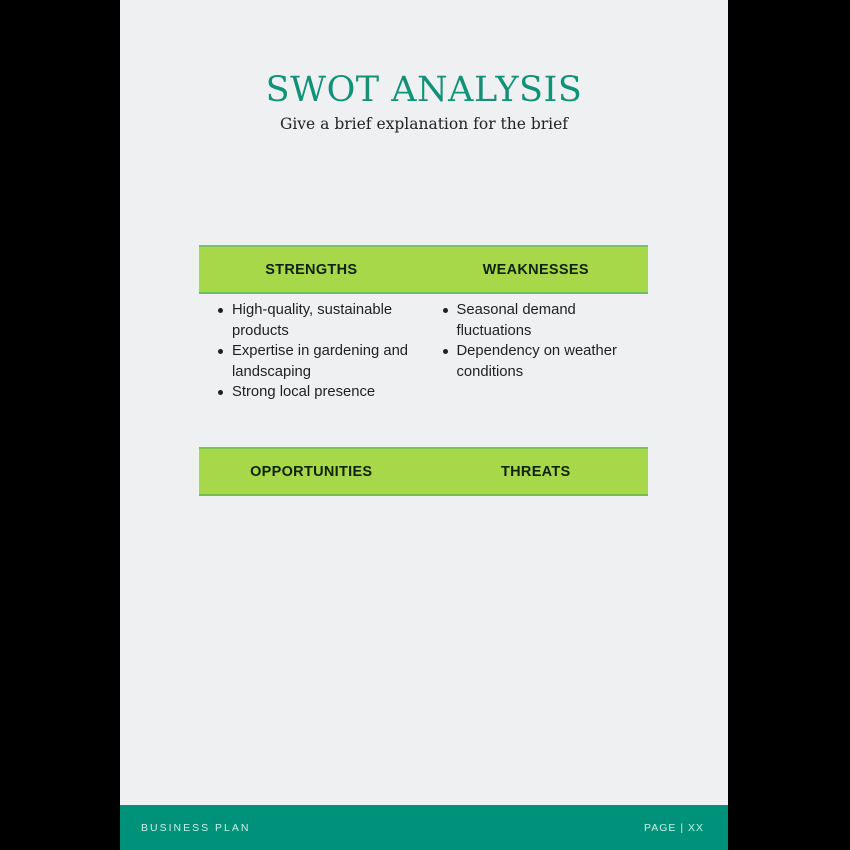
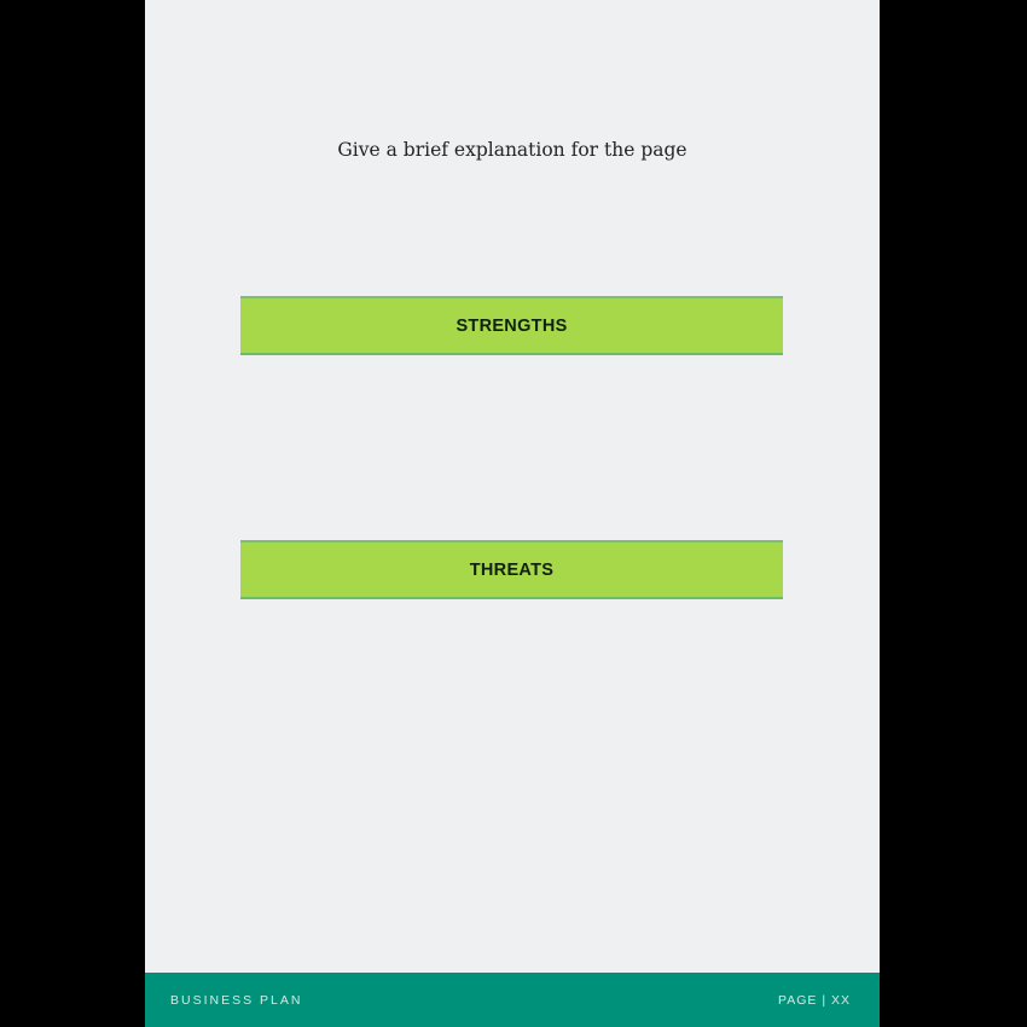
- SWOT ANALYSIS
- Give a brief explanation for the brief
+ Give a brief explanation for the page
  STRENGTHS
- WEAKNESSES
- High-quality, sustainable products
- Expertise in gardening and landscaping
- Strong local presence
- Seasonal demand fluctuations
- Dependency on weather conditions
- OPPORTUNITIES
  THREATS
  BUSINESS PLAN
  PAGE | XX
